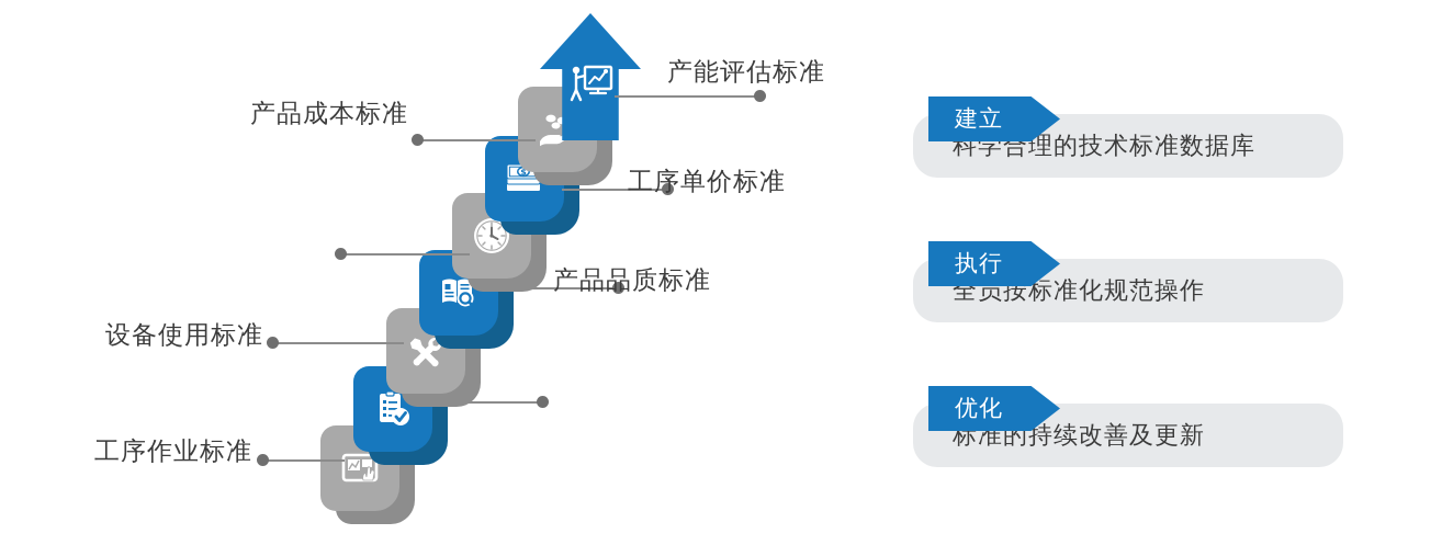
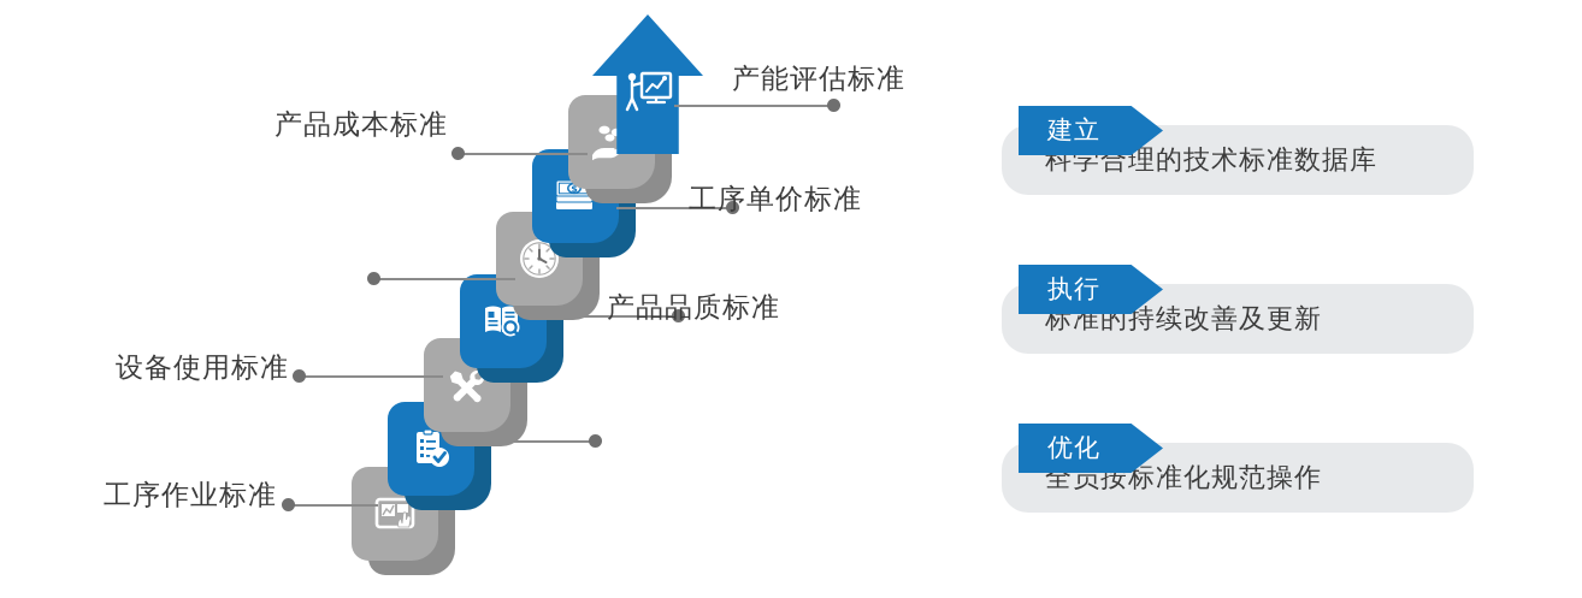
  工序作业标准
  设备使用标准
  产品品质标准
  $
  工序单价标准
  产品成本标准
  产能评估标准
  科学合理的技术标准数据库
  建立
- 全员按标准化规范操作
+ 标准的持续改善及更新
  执行
- 标准的持续改善及更新
+ 全员按标准化规范操作
  优化
